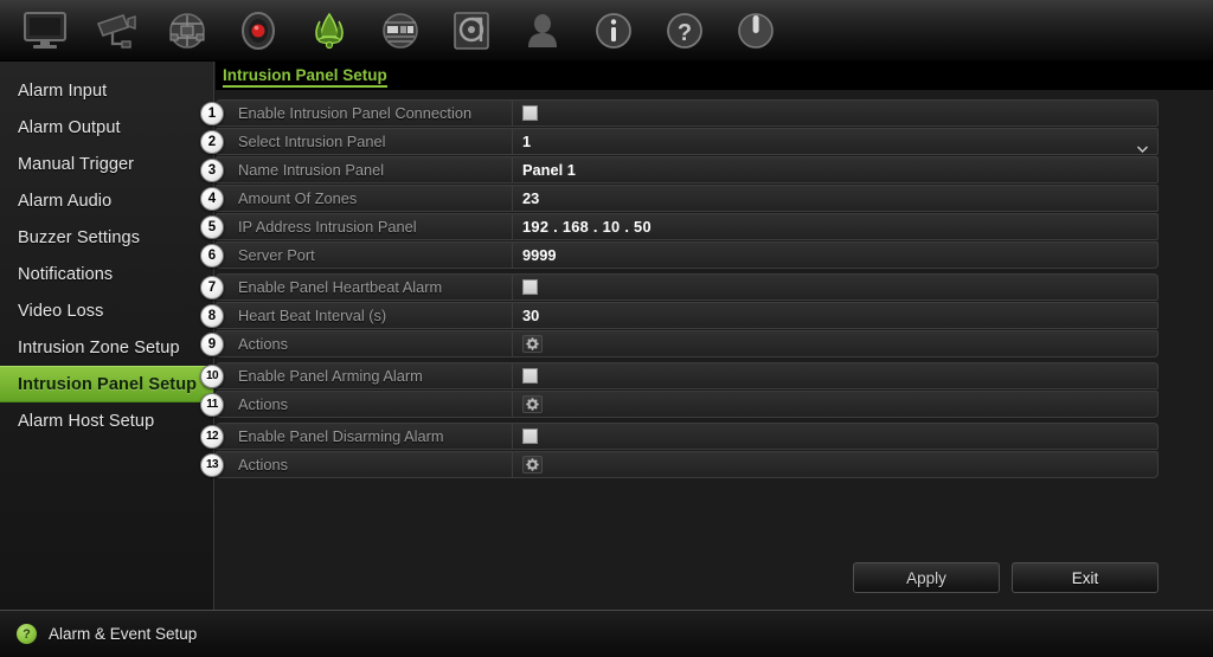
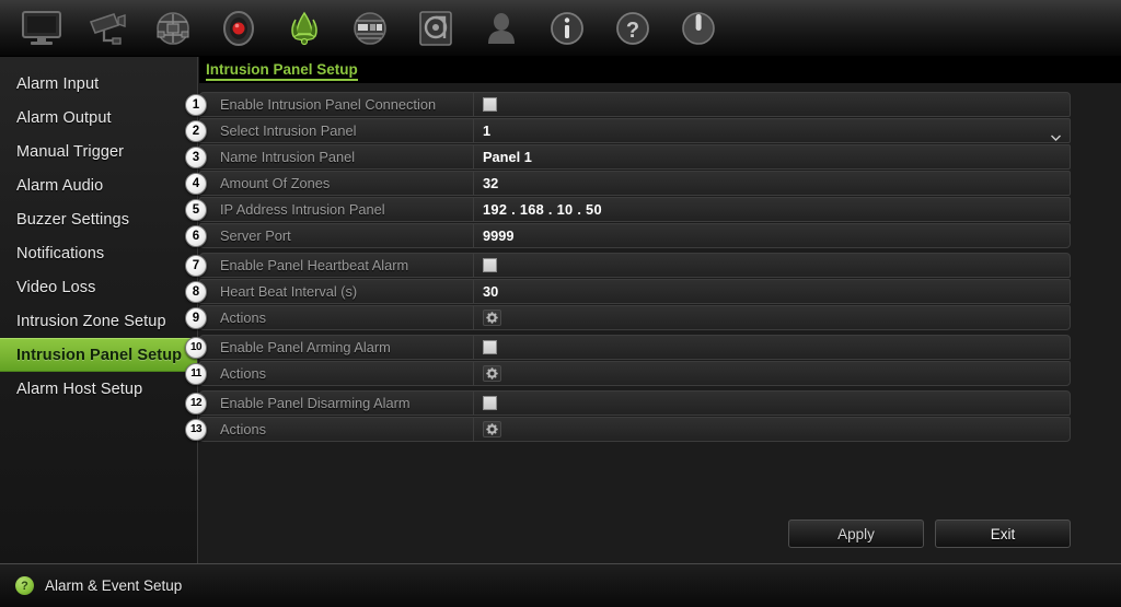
  ?
  Alarm Input
  Alarm Output
  Manual Trigger
  Alarm Audio
  Buzzer Settings
  Notifications
  Video Loss
  Intrusion Zone Setup
  Intrusion Panel Setup
  Alarm Host Setup
  Intrusion Panel Setup
  1
  Enable Intrusion Panel Connection
  2
  Select Intrusion Panel
  1
  3
  Name Intrusion Panel
  Panel 1
  4
  Amount Of Zones
- 23
+ 32
  5
  IP Address Intrusion Panel
  192 . 168 . 10 . 50
  6
  Server Port
  9999
  7
  Enable Panel Heartbeat Alarm
  8
  Heart Beat Interval (s)
  30
  9
  Actions
  10
  Enable Panel Arming Alarm
  11
  Actions
  12
  Enable Panel Disarming Alarm
  13
  Actions
  Apply
  Exit
  ?
  Alarm & Event Setup
